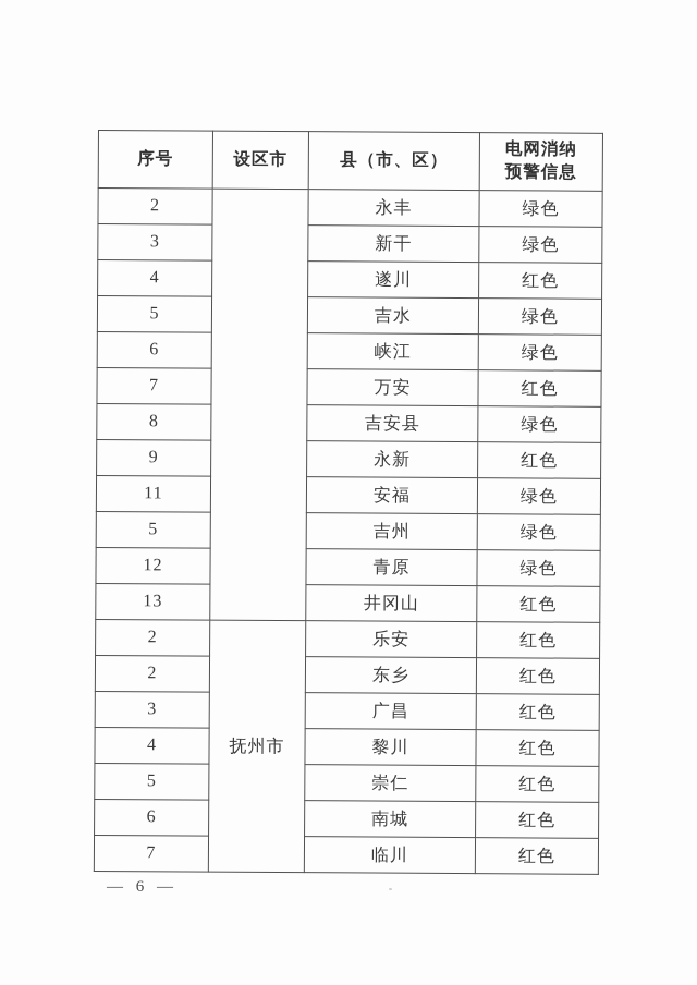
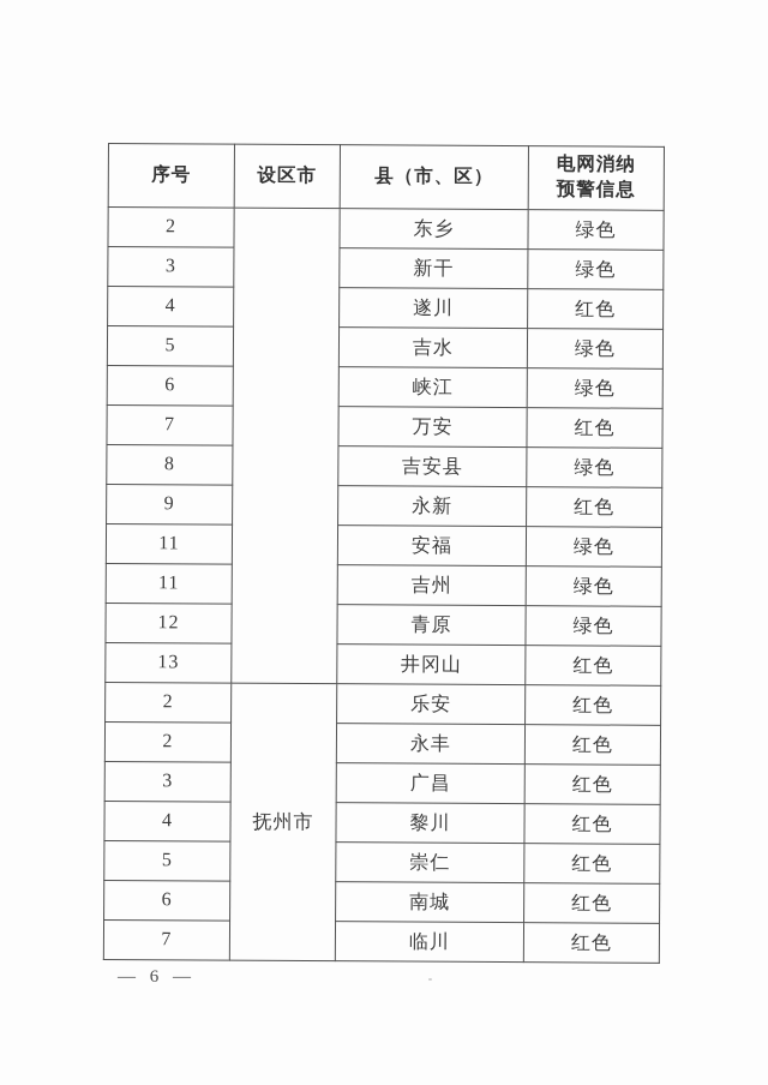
  序号	设区市	县（市、区）	电网消纳 预警信息
- 2		永丰	绿色
+ 2		东乡	绿色
  3	新干	绿色
  4	遂川	红色
  5	吉水	绿色
  6	峡江	绿色
  7	万安	红色
  8	吉安县	绿色
  9	永新	红色
  11	安福	绿色
- 5	吉州	绿色
+ 11	吉州	绿色
  12	青原	绿色
  13	井冈山	红色
  2	抚州市	乐安	红色
- 2	东乡	红色
+ 2	永丰	红色
  3	广昌	红色
  4	黎川	红色
  5	崇仁	红色
  6	南城	红色
  7	临川	红色
  — 6 —
